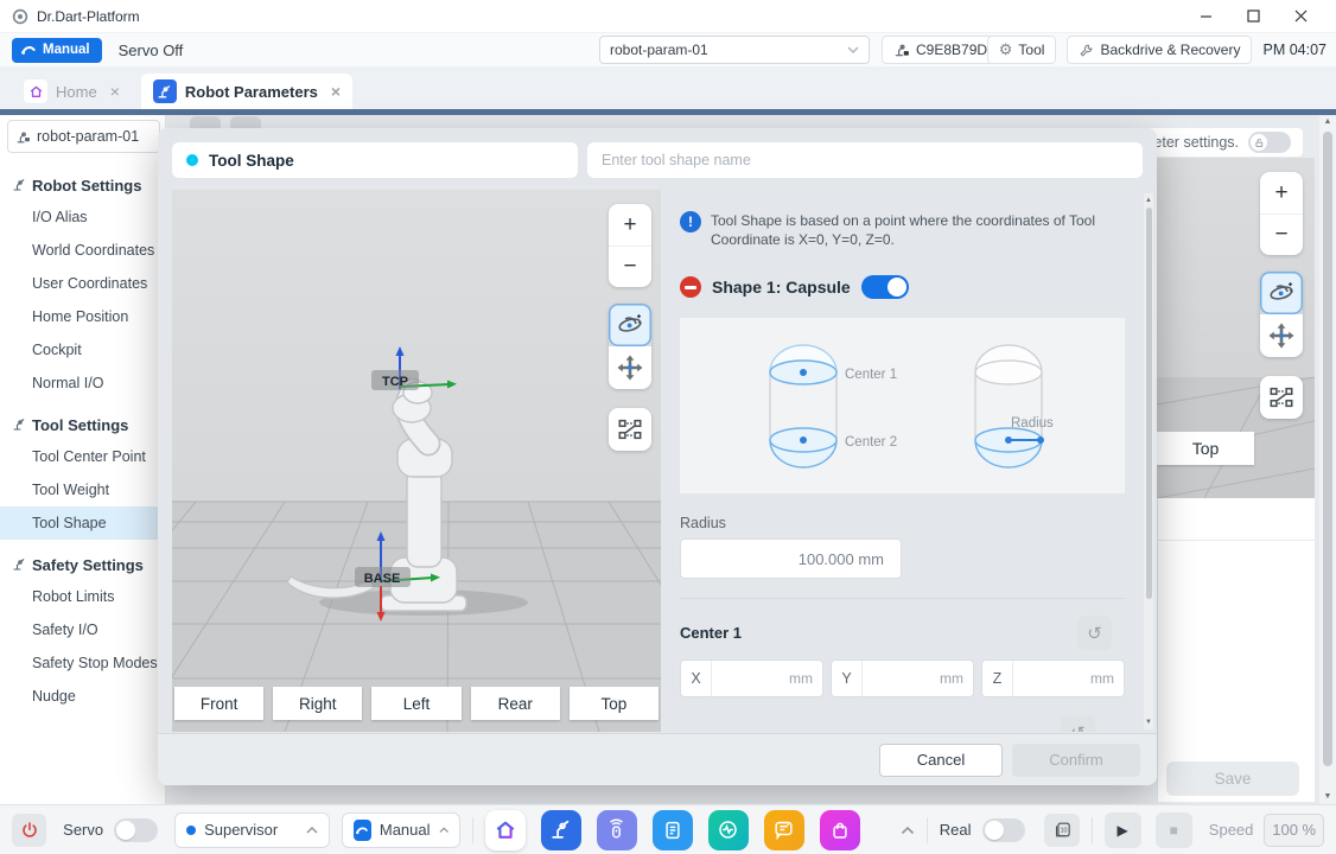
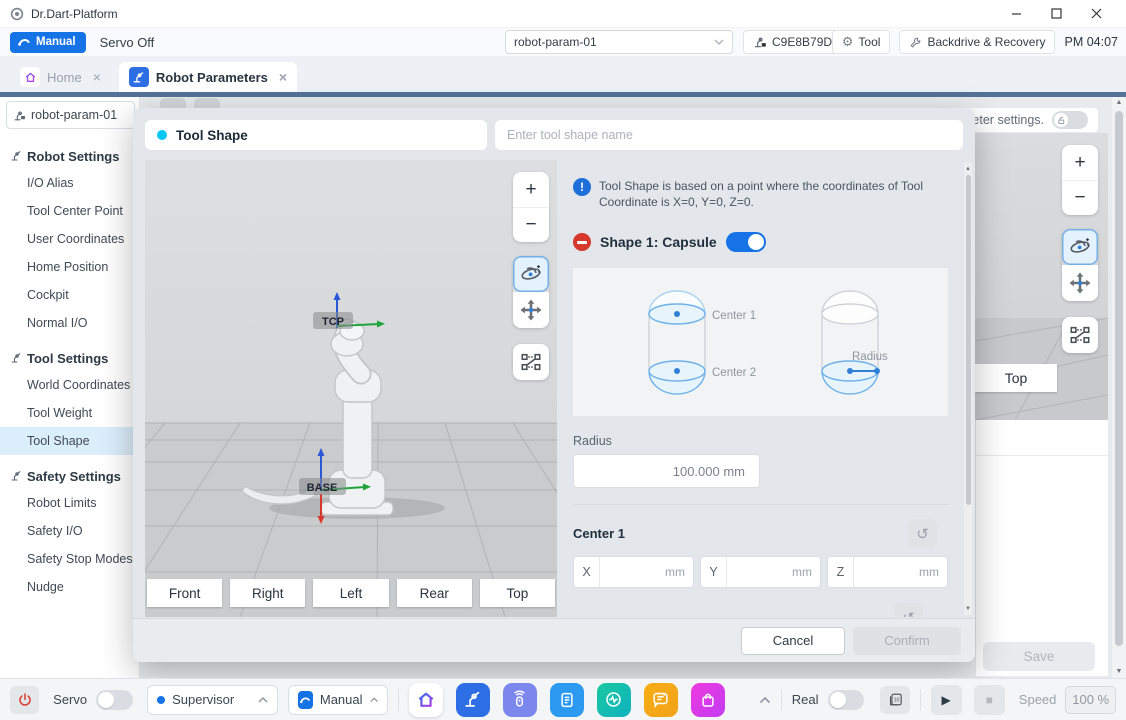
  Dr.Dart-Platform
  Manual
  Servo Off
  robot-param-01
  C9E8B79D
  ⚙
  Tool
  Backdrive & Recovery
  PM 04:07
  Home
  ×
  Robot Parameters
  ×
  eter settings.
  +
  −
  Top
  Save
  robot-param-01
  Robot Settings
  I/O Alias
- World Coordinates
+ Tool Center Point
  User Coordinates
  Home Position
  Cockpit
  Normal I/O
  Tool Settings
- Tool Center Point
+ World Coordinates
  Tool Weight
  Tool Shape
  Safety Settings
  Robot Limits
  Safety I/O
  Safety Stop Modes
  Nudge
  Tool Shape
  Enter tool shape name
  TCP
  BASE
  +
  −
  Front
  Right
  Left
  Rear
  Top
  !
  Tool Shape is based on a point where the coordinates of Tool Coordinate is X=0, Y=0, Z=0.
  Shape 1: Capsule
  Center 1
  Center 2
  Radius
  Radius
  100.000 mm
  Center 1
  ↺
  X
  mm
  Y
  mm
  Z
  mm
  Cancel
  Confirm
  Servo
  Supervisor
  Manual
  Real
  ▶
  ■
  Speed
  100 %
